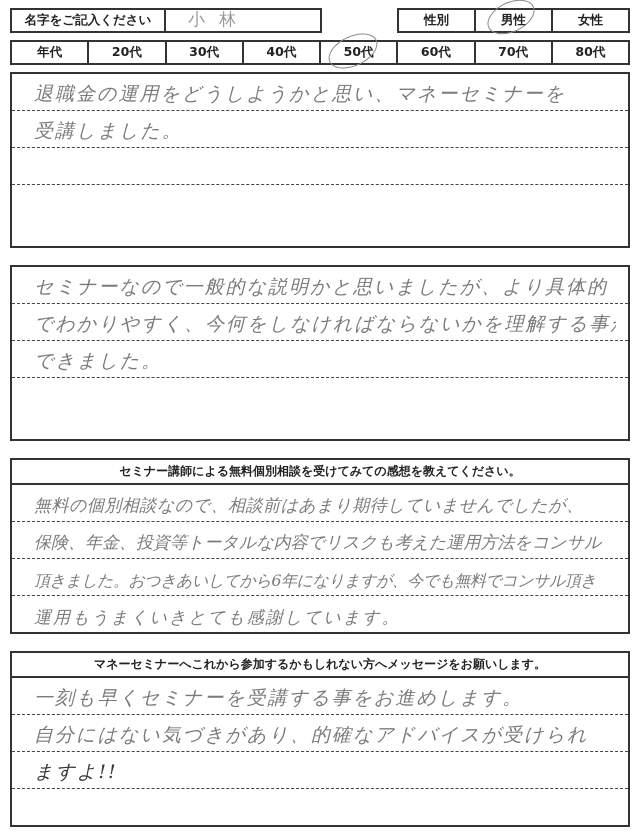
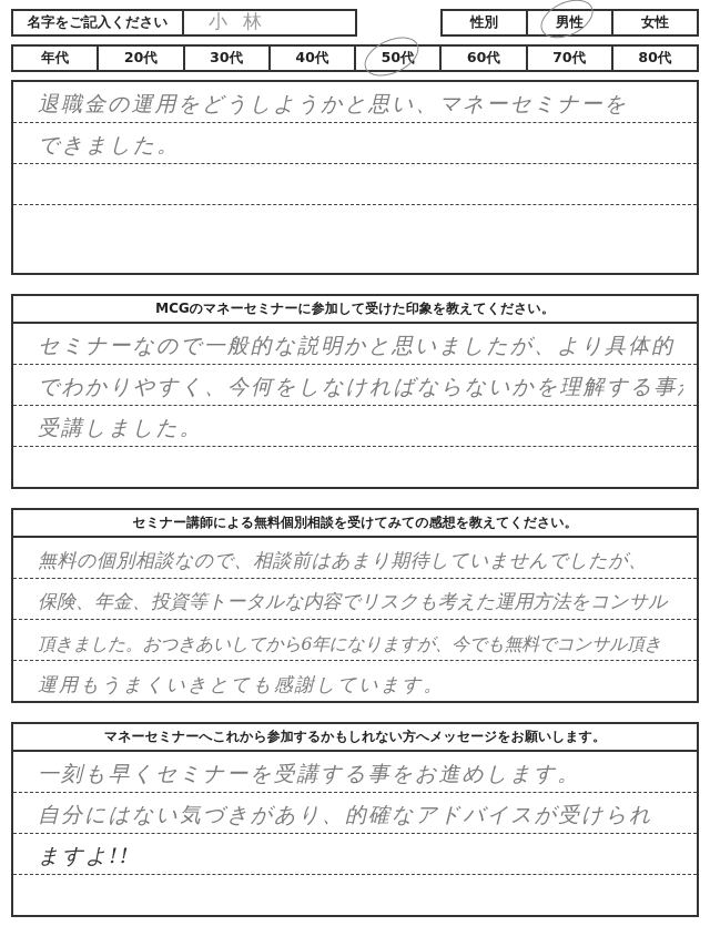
  名字をご記入ください
  小林
  性別
  男性
  女性
  年代
  20代
  30代
  40代
  50代
  60代
  70代
  80代
  退職金の運用をどうしようかと思い、マネーセミナーを
- 受講しました。
+ できました。
+ MCGのマネーセミナーに参加して受けた印象を教えてください。
  セミナーなので一般的な説明かと思いましたが、より具体的
  でわかりやすく、今何をしなければならないかを理解する事
- できました。
+ 受講しました。
  セミナー講師による無料個別相談を受けてみての感想を教えてください。
  無料の個別相談なので、相談前はあまり期待していませんでしたが、
  保険、年金、投資等トータルな内容でリスクも考えた運用方法をコンサル
  頂きました。おつきあいしてから6年になりますが、今でも無料でコンサル頂き
  運用もうまくいきとても感謝しています。
  マネーセミナーへこれから参加するかもしれない方へメッセージをお願いします。
  一刻も早くセミナーを受講する事をお進めします。
  自分にはない気づきがあり、的確なアドバイスが受けられ
  ますよ!!
